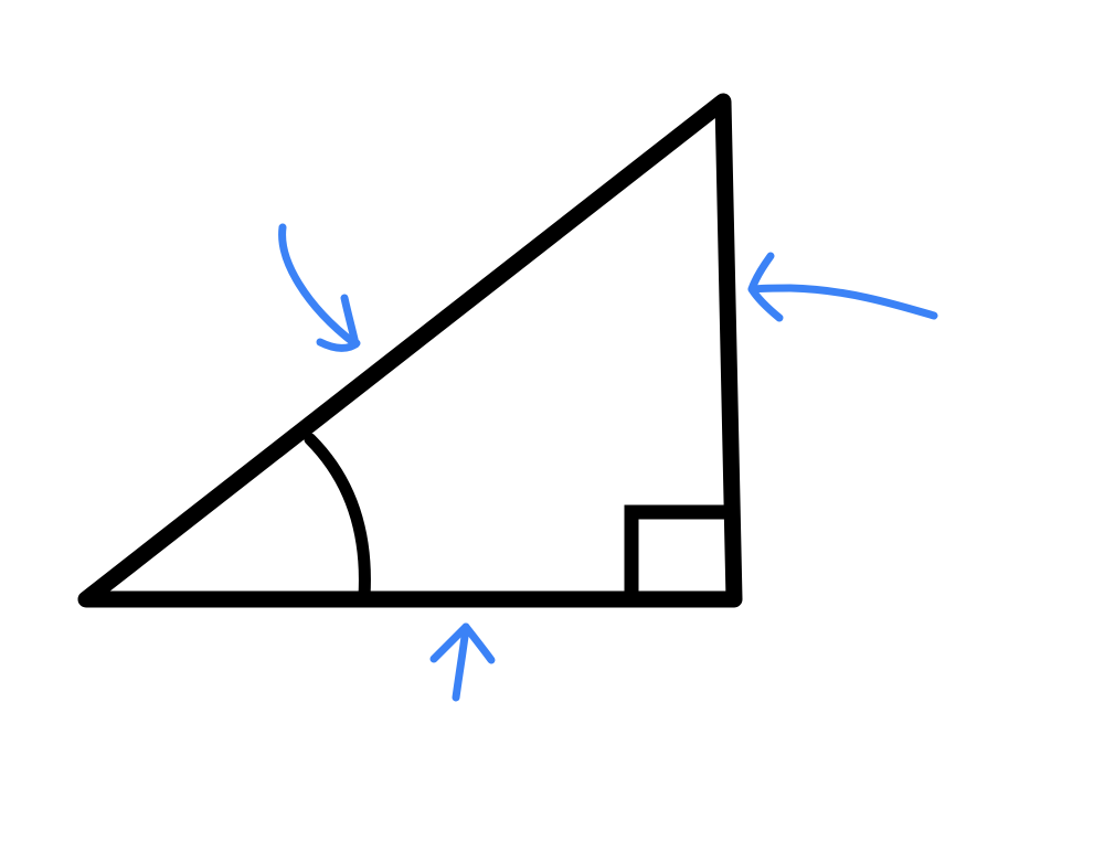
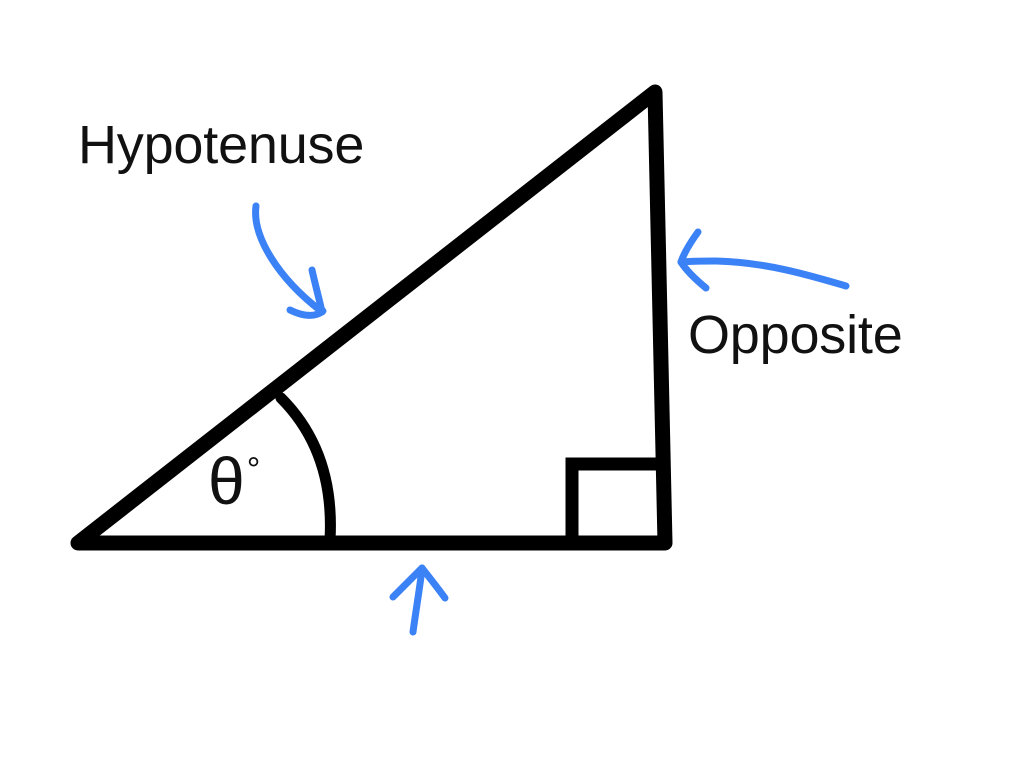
+ Hypotenuse
+ Opposite
+ θ°
